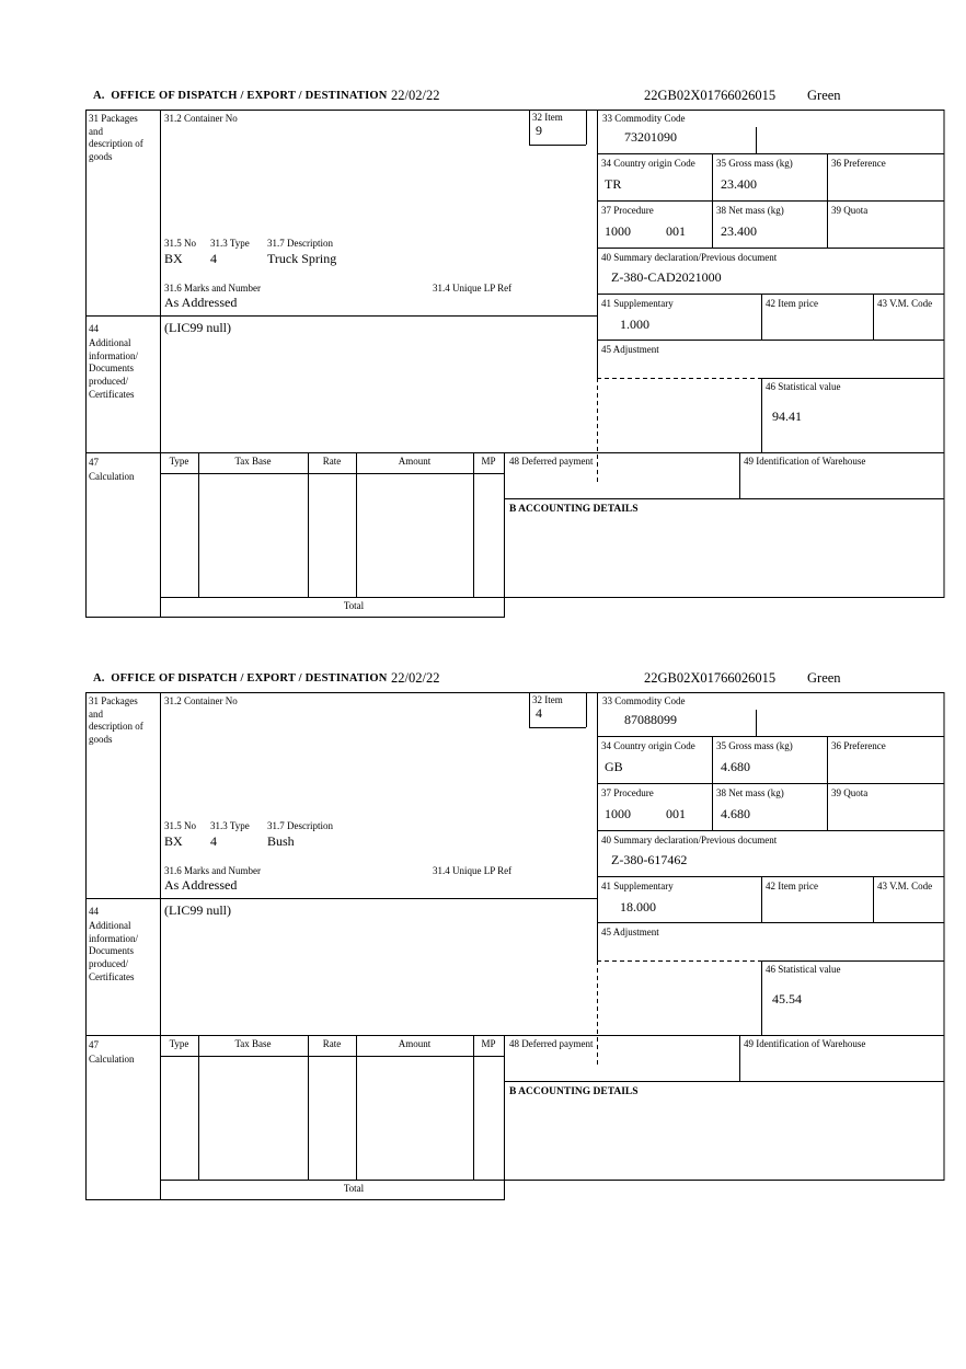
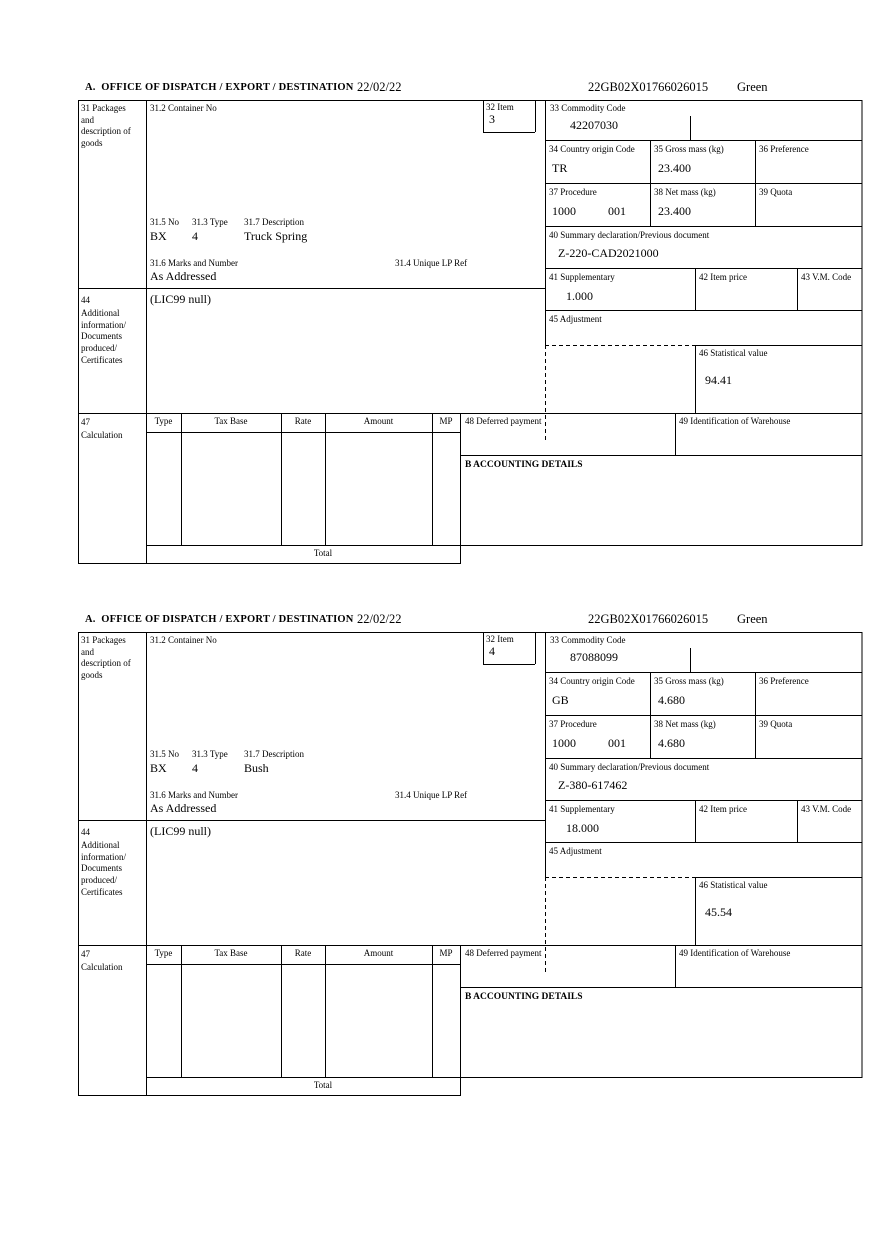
  A. OFFICE OF DISPATCH / EXPORT / DESTINATION
  22/02/22
  22GB02X01766026015
  Green
  31 Packages and description of goods
  31.2 Container No
  32 Item
- 9
+ 3
  33 Commodity Code
- 73201090
+ 42207030
  34 Country origin Code
  TR
  35 Gross mass (kg)
  23.400
  36 Preference
  37 Procedure
  1000
  001
  38 Net mass (kg)
  23.400
  39 Quota
  40 Summary declaration/Previous document
- Z-380-CAD2021000
+ Z-220-CAD2021000
  41 Supplementary
  1.000
  42 Item price
  43 V.M. Code
  45 Adjustment
  46 Statistical value
  94.41
  31.5 No
  31.3 Type
  31.7 Description
  BX
  4
  Truck Spring
  31.6 Marks and Number
  31.4 Unique LP Ref
  As Addressed
  44
  Additional information/ Documents produced/ Certificates
  (LIC99 null)
  47
  Calculation
  Type
  Tax Base
  Rate
  Amount
  MP
  Total
  48 Deferred payment
  49 Identification of Warehouse
  B ACCOUNTING DETAILS
  A. OFFICE OF DISPATCH / EXPORT / DESTINATION
  22/02/22
  22GB02X01766026015
  Green
  31 Packages and description of goods
  31.2 Container No
  32 Item
  4
  33 Commodity Code
  87088099
  34 Country origin Code
  GB
  35 Gross mass (kg)
  4.680
  36 Preference
  37 Procedure
  1000
  001
  38 Net mass (kg)
  4.680
  39 Quota
  40 Summary declaration/Previous document
  Z-380-617462
  41 Supplementary
  18.000
  42 Item price
  43 V.M. Code
  45 Adjustment
  46 Statistical value
  45.54
  31.5 No
  31.3 Type
  31.7 Description
  BX
  4
  Bush
  31.6 Marks and Number
  31.4 Unique LP Ref
  As Addressed
  44
  Additional information/ Documents produced/ Certificates
  (LIC99 null)
  47
  Calculation
  Type
  Tax Base
  Rate
  Amount
  MP
  Total
  48 Deferred payment
  49 Identification of Warehouse
  B ACCOUNTING DETAILS
